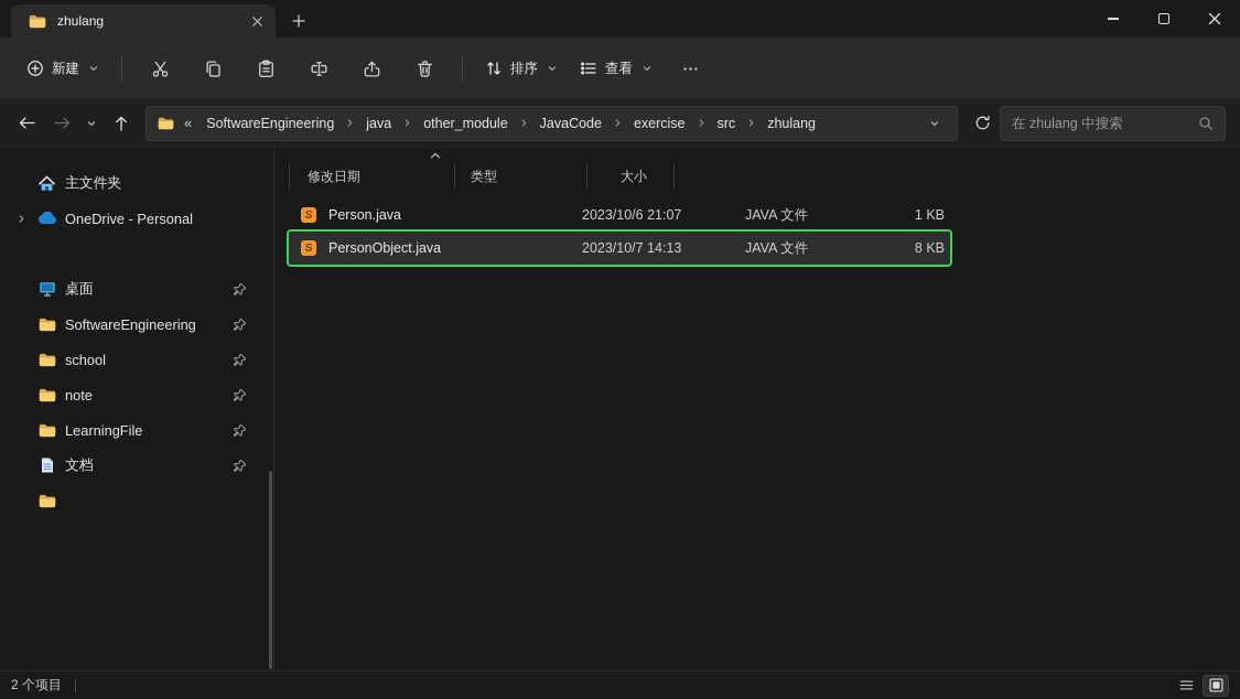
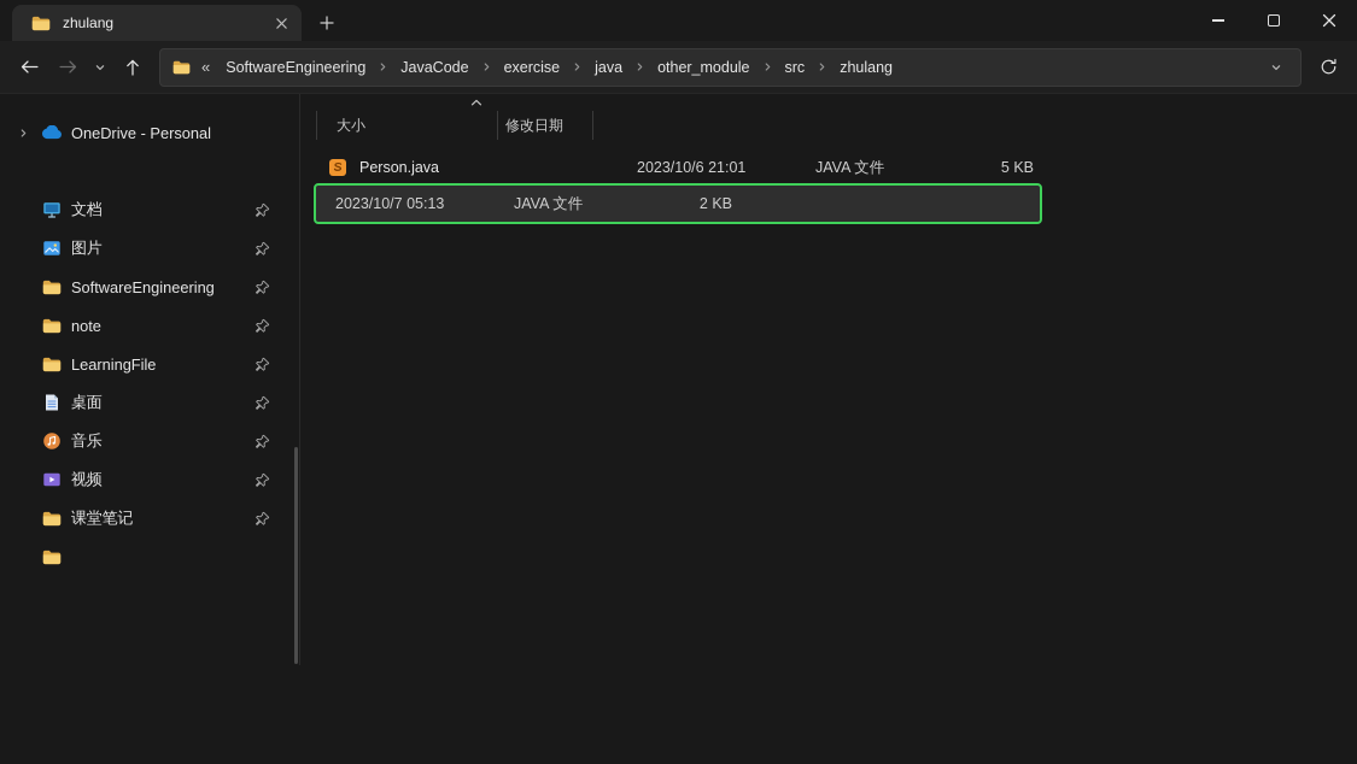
  zhulang
- 新建
- 排序
- 查看
  «
  SoftwareEngineering
- java
+ JavaCode
- other_module
+ exercise
- JavaCode
+ java
- exercise
+ other_module
  src
  zhulang
- 在 zhulang 中搜索
- 主文件夹
  OneDrive - Personal
- 桌面
+ 文档
+ 图片
  SoftwareEngineering
- school
  note
  LearningFile
- 文档
+ 桌面
+ 音乐
+ 视频
+ 课堂笔记
- 修改日期
+ 大小
- 类型
- 大小
+ 修改日期
  Person.java
- 2023/10/6 21:07
+ 2023/10/6 21:01
  JAVA 文件
- 1 KB
+ 5 KB
- PersonObject.java
- 2023/10/7 14:13
+ 2023/10/7 05:13
  JAVA 文件
- 8 KB
+ 2 KB
- 2 个项目
